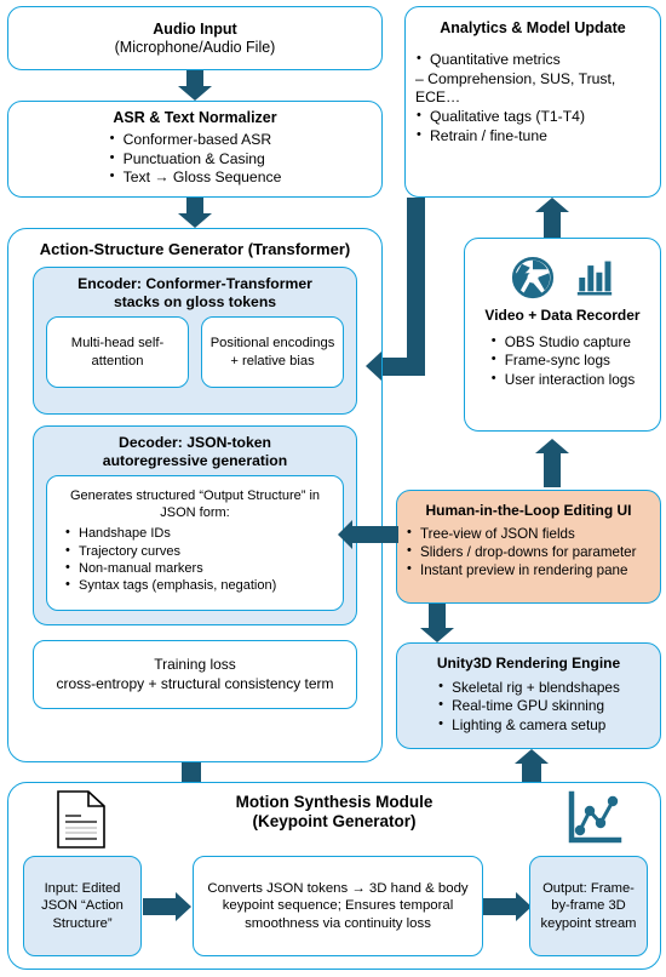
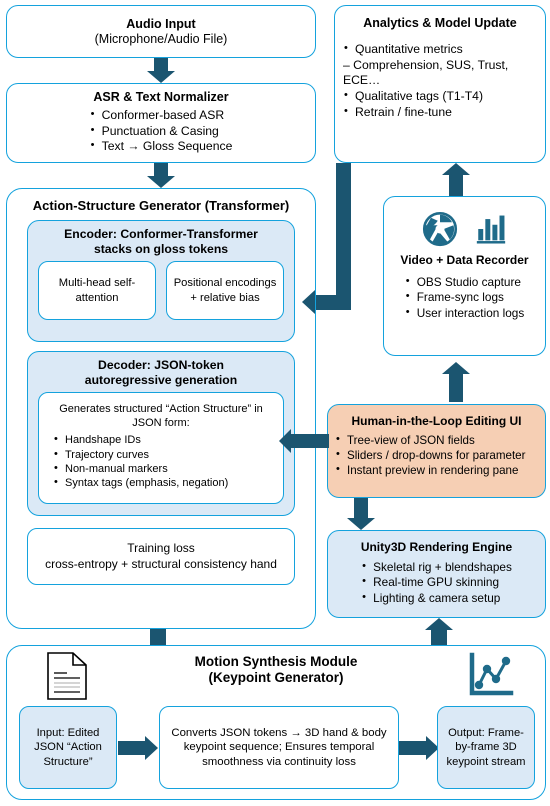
  Audio Input
  (Microphone/Audio File)
  ASR & Text Normalizer
  Conformer-based ASR
  Punctuation & Casing
  Text → Gloss Sequence
  Analytics & Model Update
  Quantitative metrics
  – Comprehension, SUS, Trust, ECE…
  Qualitative tags (T1-T4)
  Retrain / fine-tune
  Action-Structure Generator (Transformer)
  Encoder: Conformer-Transformer
  stacks on gloss tokens
  Multi-head self-attention
  Positional encodings + relative bias
  Decoder: JSON-token
  autoregressive generation
- Generates structured “Output Structure” in JSON form:
+ Generates structured “Action Structure” in JSON form:
  Handshape IDs
  Trajectory curves
  Non-manual markers
  Syntax tags (emphasis, negation)
  Training loss
- cross-entropy + structural consistency term
+ cross-entropy + structural consistency hand
  Video + Data Recorder
  OBS Studio capture
  Frame-sync logs
  User interaction logs
  Human-in-the-Loop Editing UI
  Tree-view of JSON fields
  Sliders / drop-downs for parameter
  Instant preview in rendering pane
  Unity3D Rendering Engine
  Skeletal rig + blendshapes
  Real-time GPU skinning
  Lighting & camera setup
  Motion Synthesis Module
  (Keypoint Generator)
  Input: Edited JSON “Action Structure”
  Converts JSON tokens → 3D hand & body keypoint sequence; Ensures temporal smoothness via continuity loss
  Output: Frame-by-frame 3D keypoint stream
